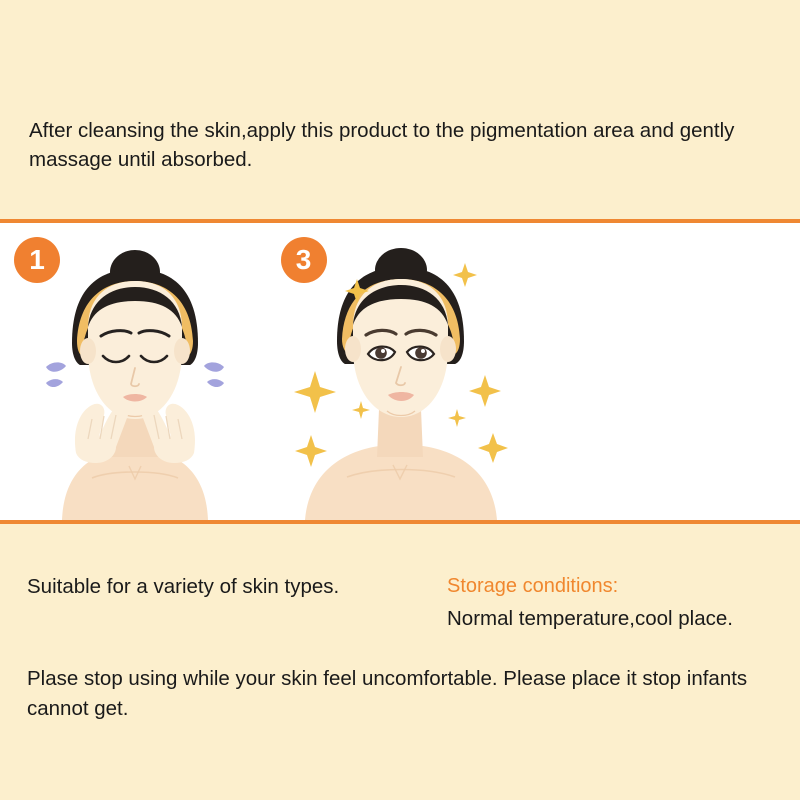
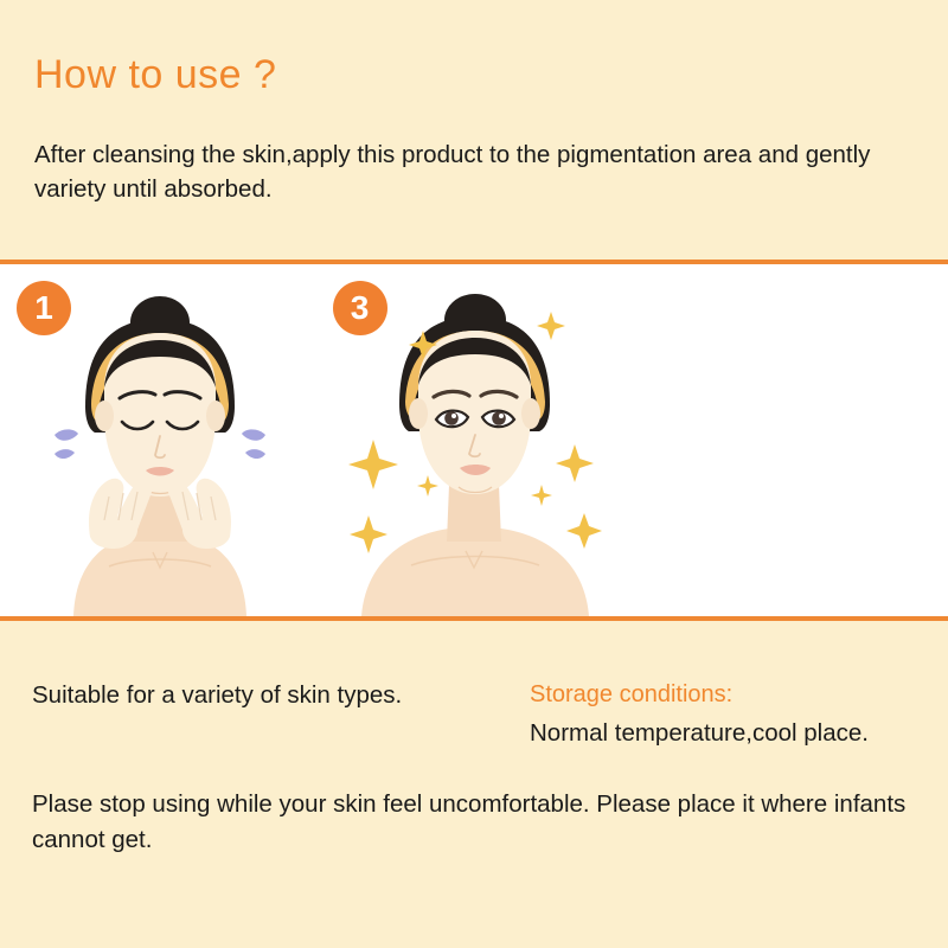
+ How to use ?
- After cleansing the skin,apply this product to the pigmentation area and gently massage until absorbed.
+ After cleansing the skin,apply this product to the pigmentation area and gently variety until absorbed.
  1
  3
  Suitable for a variety of skin types.
  Storage conditions:
  Normal temperature,cool place.
- Plase stop using while your skin feel uncomfortable. Please place it stop infants cannot get.
+ Plase stop using while your skin feel uncomfortable. Please place it where infants cannot get.
